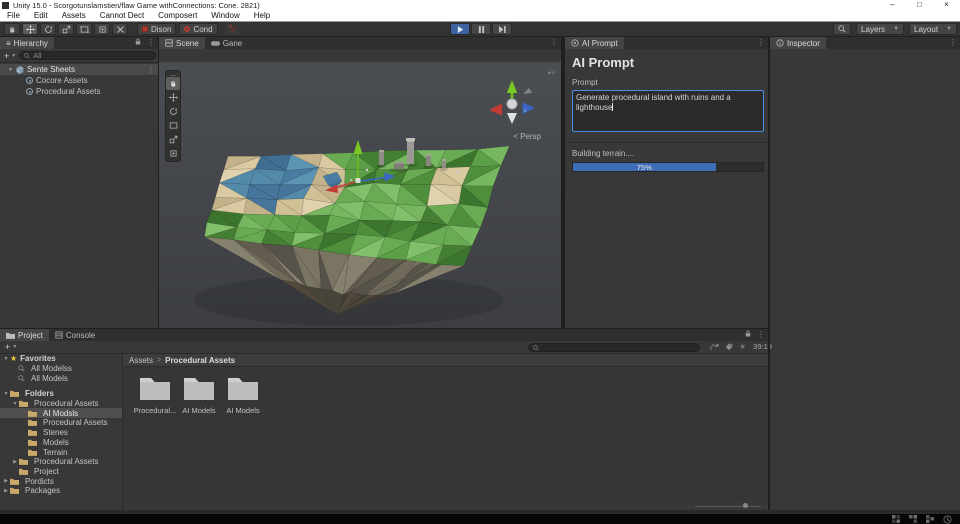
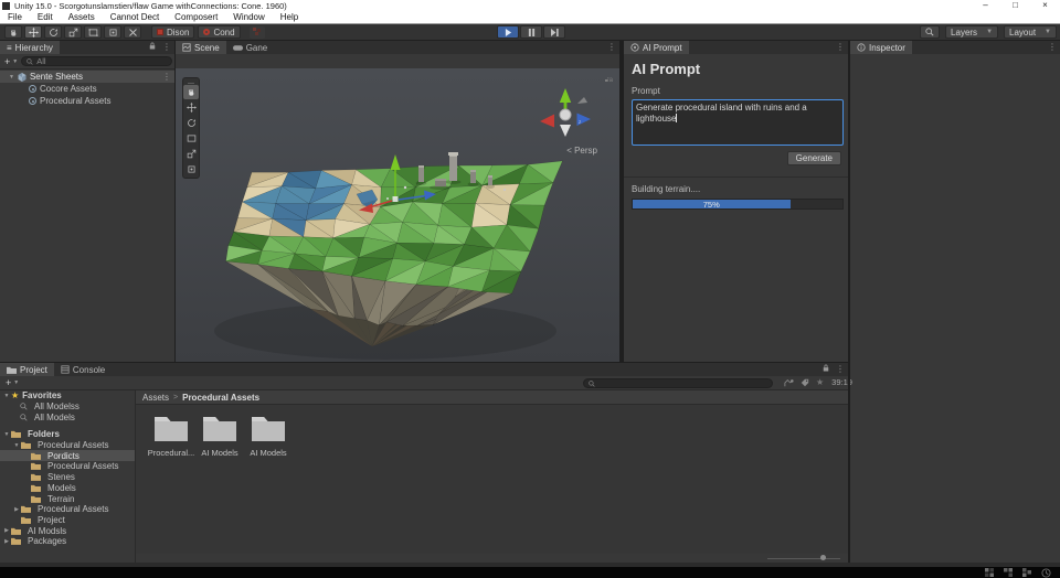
- Unity 15.0 - Scorgotunslamstien/flaw Game withConnections: Cone. 2821)
+ Unity 15.0 - Scorgotunslamstien/flaw Game withConnections: Cone. 1960)
  –
  □
  ×
  File
  Edit
  Assets
  Cannot Dect
  Composert
  Window
  Help
  Dison
  Cond
  Layers
  Layout
  ≡
  Hierarchy
  ⋮
  +
  All
  Sente Sheets
  ⋮
  Cocore Assets
  Procedural Assets
  Scene
  Gane
  ⋮
  < Persp
  AI Prompt
  ⋮
  AI Prompt
  Prompt
  Generate procedural island with ruins and a lighthouse
+ Generate
  Building terrain....
  75%
  Inspector
  ⋮
  Project
  Console
  ⋮
  +
  ★
  39:1
  ★
  Favorites
  All Modelss
  All Models
  Folders
  Procedural Assets
- AI Modsls
+ Pordicts
  Procedural Assets
  Stenes
  Models
  Terrain
  Procedural Assets
  Project
- Pordicts
+ AI Modsls
  Packages
  Assets
  Procedural Assets
  Procedural...
  AI Models
  AI Models
